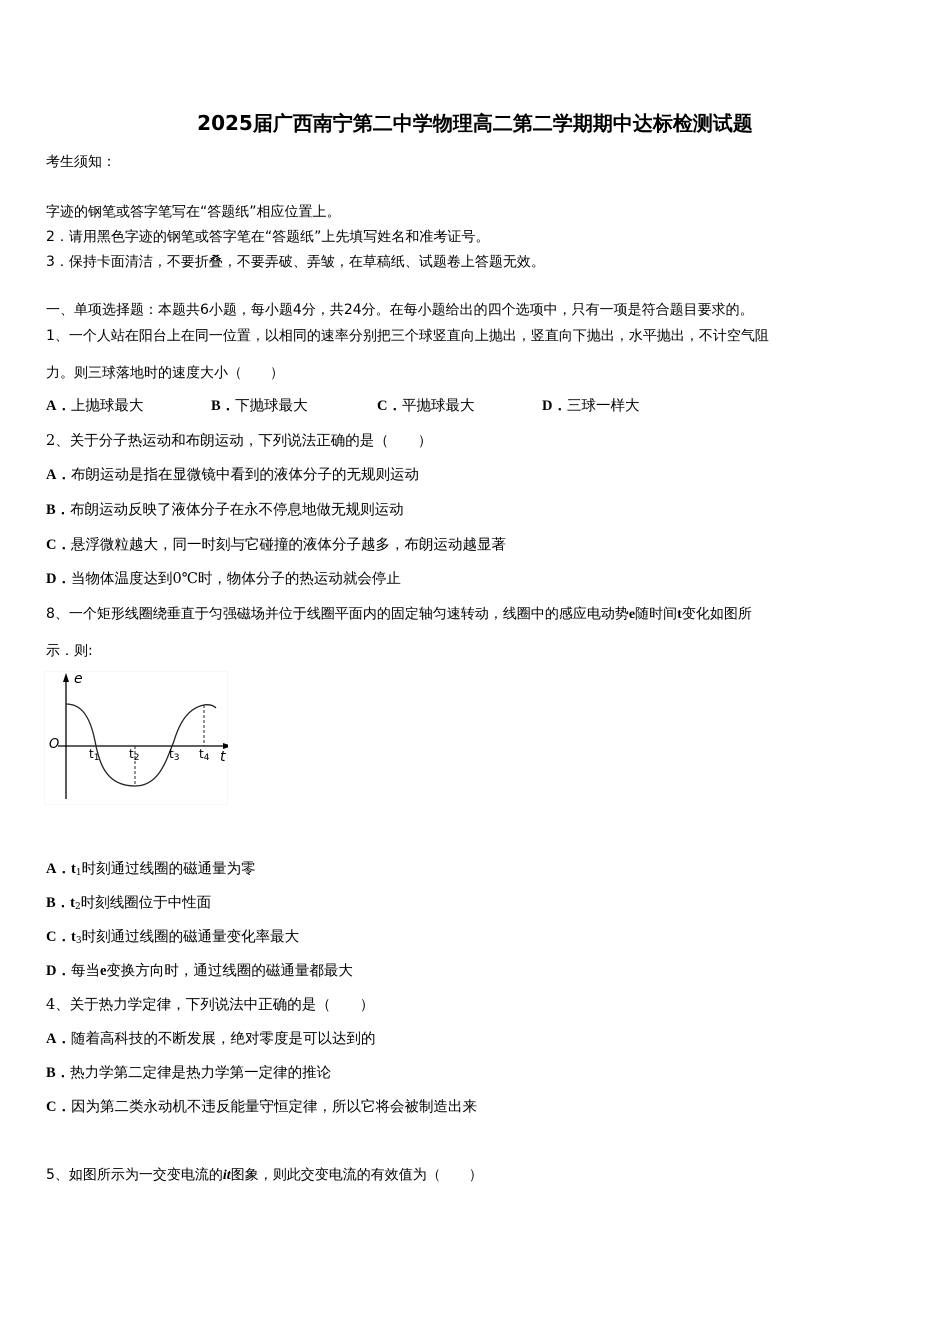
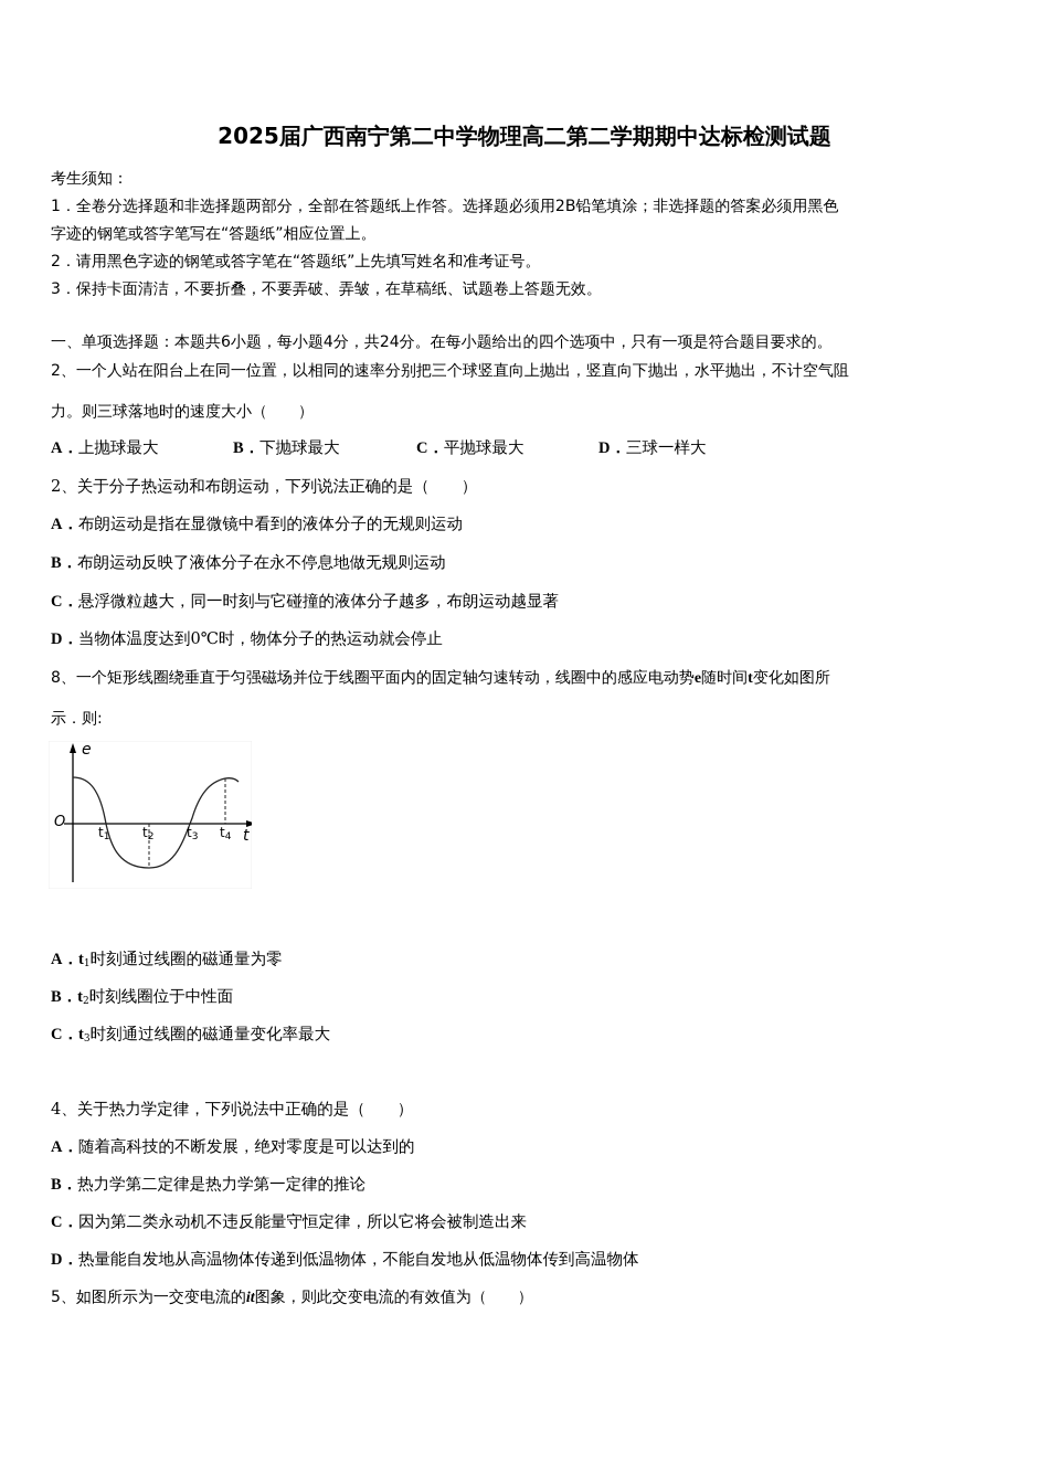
  2025届广西南宁第二中学物理高二第二学期期中达标检测试题
  考生须知：
+ 1．全卷分选择题和非选择题两部分，全部在答题纸上作答。选择题必须用2B铅笔填涂；非选择题的答案必须用黑色
  字迹的钢笔或答字笔写在“答题纸”相应位置上。
  2．请用黑色字迹的钢笔或答字笔在“答题纸”上先填写姓名和准考证号。
  3．保持卡面清洁，不要折叠，不要弄破、弄皱，在草稿纸、试题卷上答题无效。
  一、单项选择题：本题共6小题，每小题4分，共24分。在每小题给出的四个选项中，只有一项是符合题目要求的。
- 1、一个人站在阳台上在同一位置，以相同的速率分别把三个球竖直向上抛出，竖直向下抛出，水平抛出，不计空气阻
+ 2、一个人站在阳台上在同一位置，以相同的速率分别把三个球竖直向上抛出，竖直向下抛出，水平抛出，不计空气阻
  力。则三球落地时的速度大小（ ）
  A．上抛球最大
  B．下抛球最大
  C．平抛球最大
  D．三球一样大
  2、关于分子热运动和布朗运动，下列说法正确的是（ ）
  A．布朗运动是指在显微镜中看到的液体分子的无规则运动
  B．布朗运动反映了液体分子在永不停息地做无规则运动
  C．悬浮微粒越大，同一时刻与它碰撞的液体分子越多，布朗运动越显著
  D．当物体温度达到0℃时，物体分子的热运动就会停止
  8、一个矩形线圈绕垂直于匀强磁场并位于线圈平面内的固定轴匀速转动，线圈中的感应电动势e随时间t变化如图所
  示．则:
  e
  O
  t
  t1
  t2
  t3
  t4
  A．t1时刻通过线圈的磁通量为零
  B．t2时刻线圈位于中性面
  C．t3时刻通过线圈的磁通量变化率最大
- D．每当e变换方向时，通过线圈的磁通量都最大
  4、关于热力学定律，下列说法中正确的是（ ）
  A．随着高科技的不断发展，绝对零度是可以达到的
  B．热力学第二定律是热力学第一定律的推论
  C．因为第二类永动机不违反能量守恒定律，所以它将会被制造出来
+ D．热量能自发地从高温物体传递到低温物体，不能自发地从低温物体传到高温物体
  5、如图所示为一交变电流的it图象，则此交变电流的有效值为（ ）
